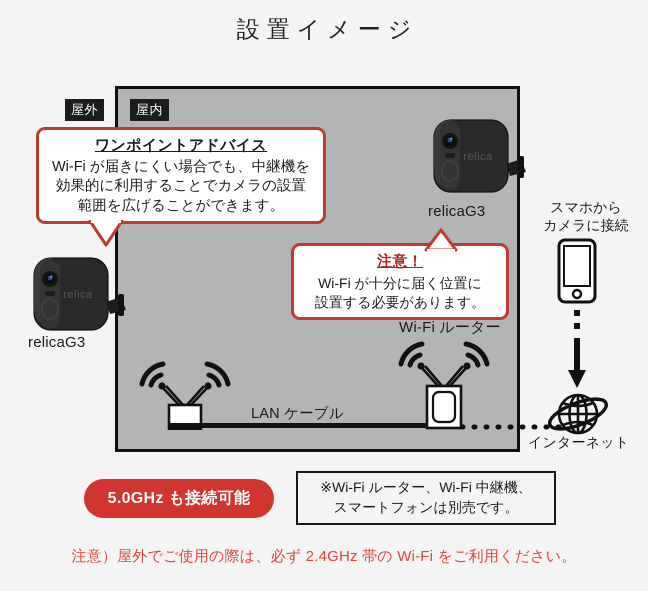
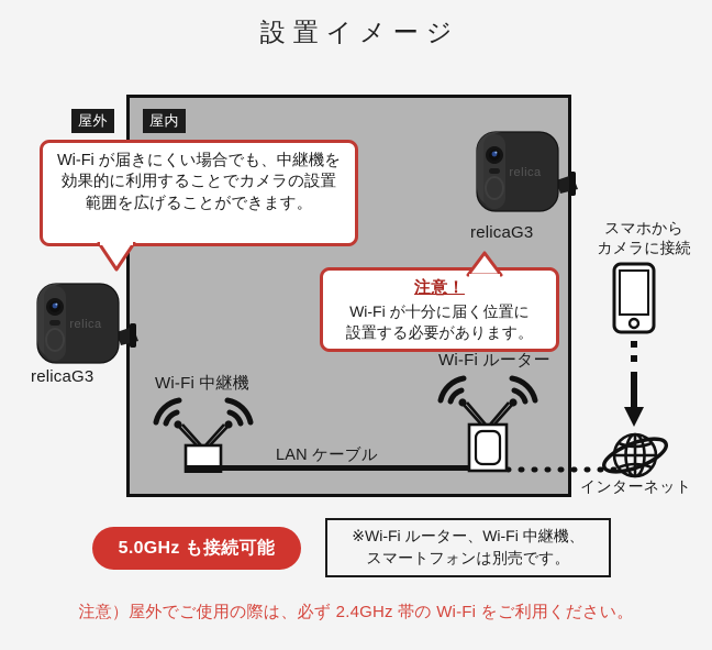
  設置イメージ
  屋外
  屋内
  relica
  relicaG3
  relica
  relicaG3
- ワンポイントアドバイス
  Wi-Fi が届きにくい場合でも、中継機を
  効果的に利用することでカメラの設置
  範囲を広げることができます。
  注意！
  Wi-Fi が十分に届く位置に
  設置する必要があります。
+ Wi-Fi 中継機
  Wi-Fi ルーター
  LAN ケーブル
  スマホから
  カメラに接続
  インターネット
  5.0GHz も接続可能
  ※Wi-Fi ルーター、Wi-Fi 中継機、
  スマートフォンは別売です。
  注意）屋外でご使用の際は、必ず 2.4GHz 帯の Wi-Fi をご利用ください。
